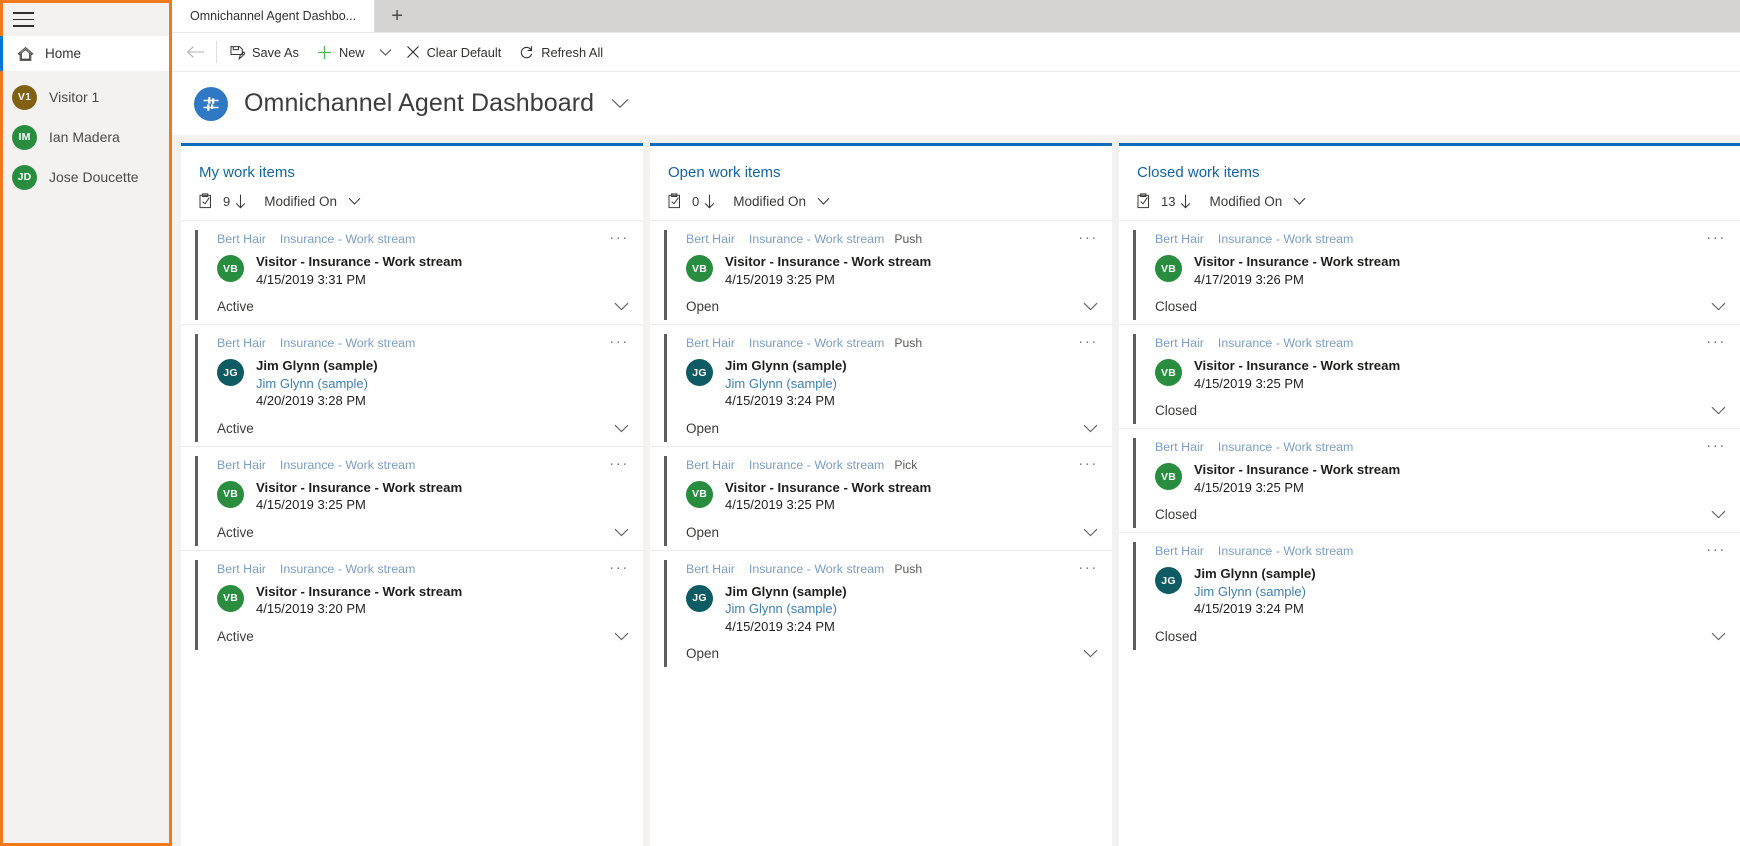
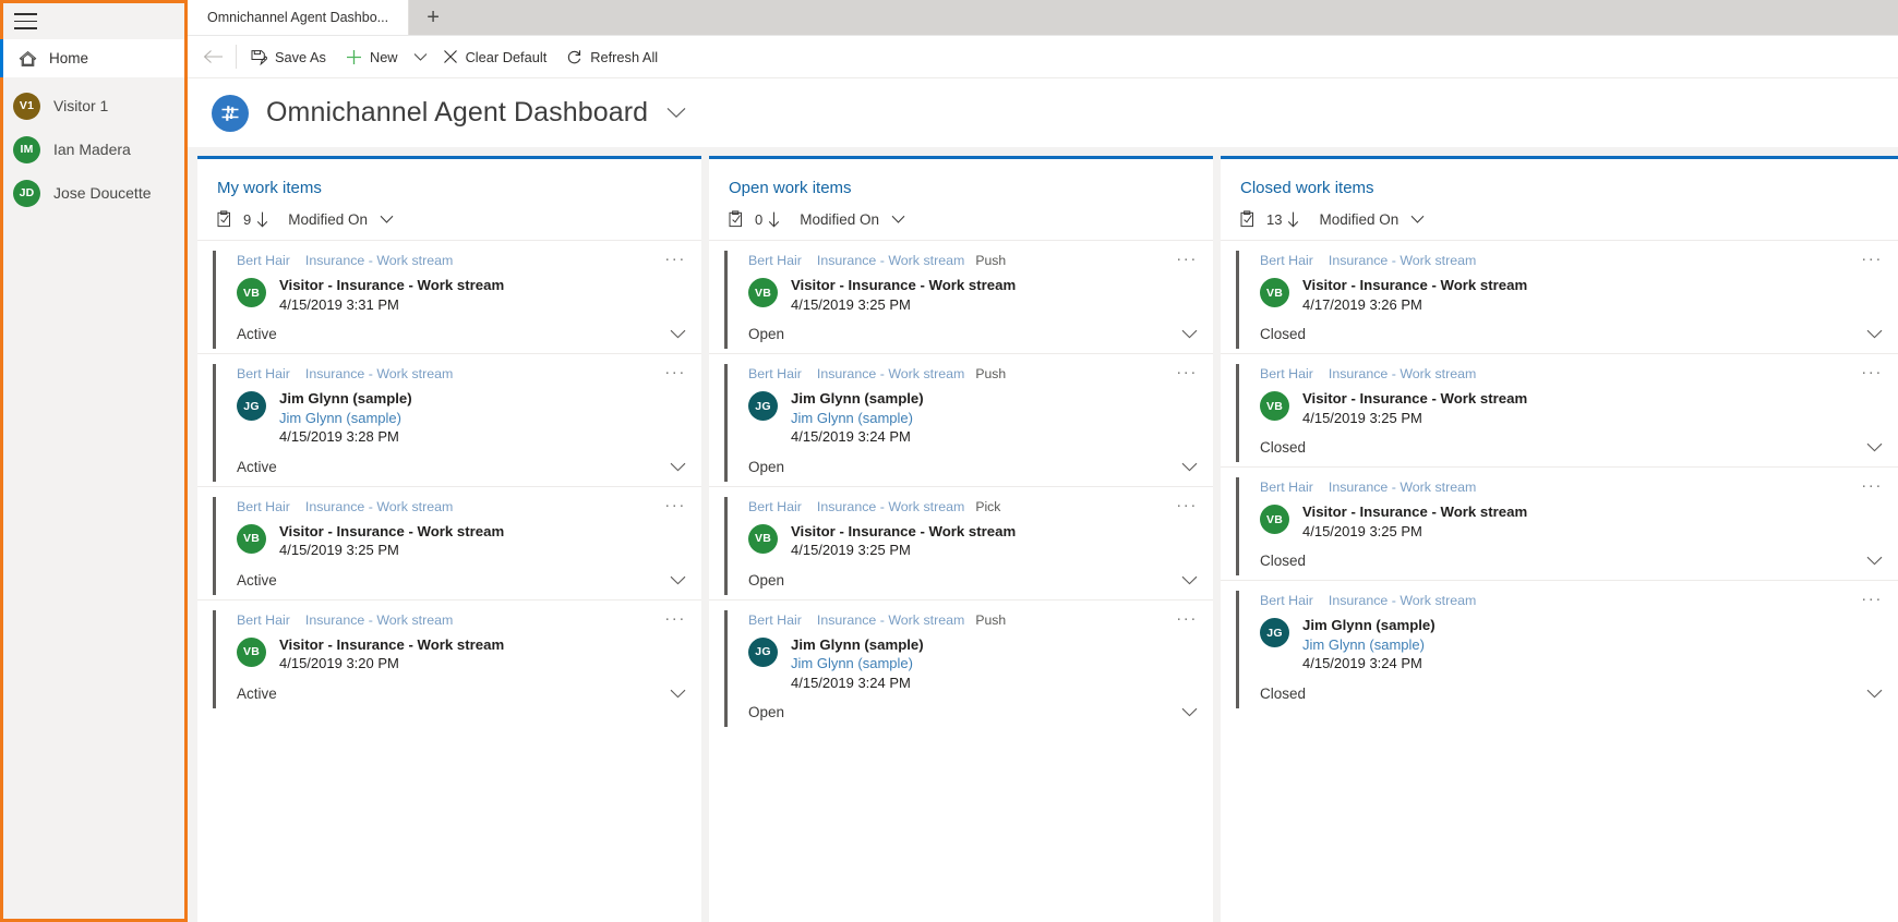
  Home
  V1
  Visitor 1
  IM
  Ian Madera
  JD
  Jose Doucette
  Omnichannel Agent Dashbo...
  +
  Save As
  New
  Clear Default
  Refresh All
  Omnichannel Agent Dashboard
  My work items
  9
  Modified On
  ···
  Bert Hair
  Insurance - Work stream
  VB
  Visitor - Insurance - Work stream
  4/15/2019 3:31 PM
  Active
  ···
  Bert Hair
  Insurance - Work stream
  JG
  Jim Glynn (sample)
  Jim Glynn (sample)
- 4/20/2019 3:28 PM
+ 4/15/2019 3:28 PM
  Active
  ···
  Bert Hair
  Insurance - Work stream
  VB
  Visitor - Insurance - Work stream
  4/15/2019 3:25 PM
  Active
  ···
  Bert Hair
  Insurance - Work stream
  VB
  Visitor - Insurance - Work stream
  4/15/2019 3:20 PM
  Active
  Open work items
  0
  Modified On
  ···
  Bert Hair
  Insurance - Work stream
  Push
  VB
  Visitor - Insurance - Work stream
  4/15/2019 3:25 PM
  Open
  ···
  Bert Hair
  Insurance - Work stream
  Push
  JG
  Jim Glynn (sample)
  Jim Glynn (sample)
  4/15/2019 3:24 PM
  Open
  ···
  Bert Hair
  Insurance - Work stream
  Pick
  VB
  Visitor - Insurance - Work stream
  4/15/2019 3:25 PM
  Open
  ···
  Bert Hair
  Insurance - Work stream
  Push
  JG
  Jim Glynn (sample)
  Jim Glynn (sample)
  4/15/2019 3:24 PM
  Open
  Closed work items
  13
  Modified On
  ···
  Bert Hair
  Insurance - Work stream
  VB
  Visitor - Insurance - Work stream
  4/17/2019 3:26 PM
  Closed
  ···
  Bert Hair
  Insurance - Work stream
  VB
  Visitor - Insurance - Work stream
  4/15/2019 3:25 PM
  Closed
  ···
  Bert Hair
  Insurance - Work stream
  VB
  Visitor - Insurance - Work stream
  4/15/2019 3:25 PM
  Closed
  ···
  Bert Hair
  Insurance - Work stream
  JG
  Jim Glynn (sample)
  Jim Glynn (sample)
  4/15/2019 3:24 PM
  Closed
